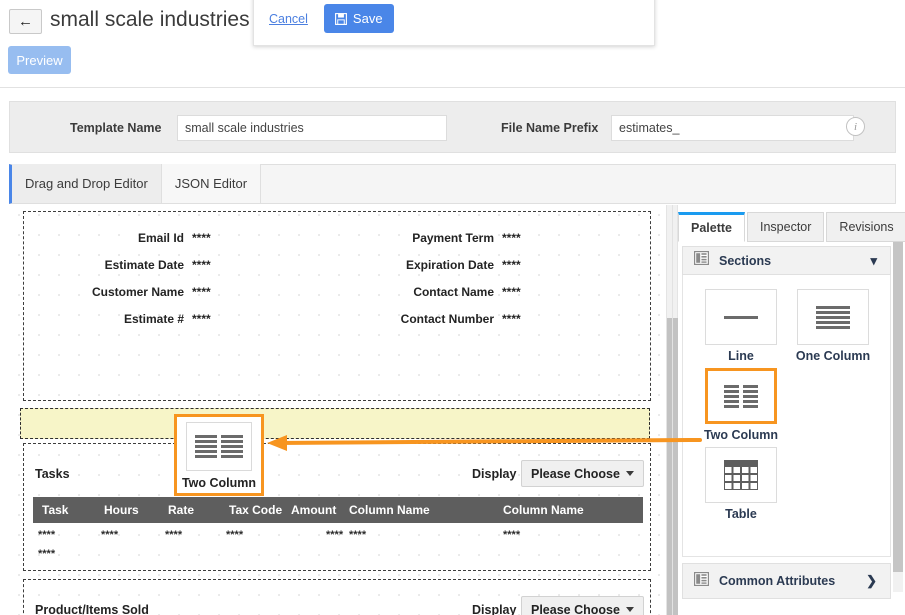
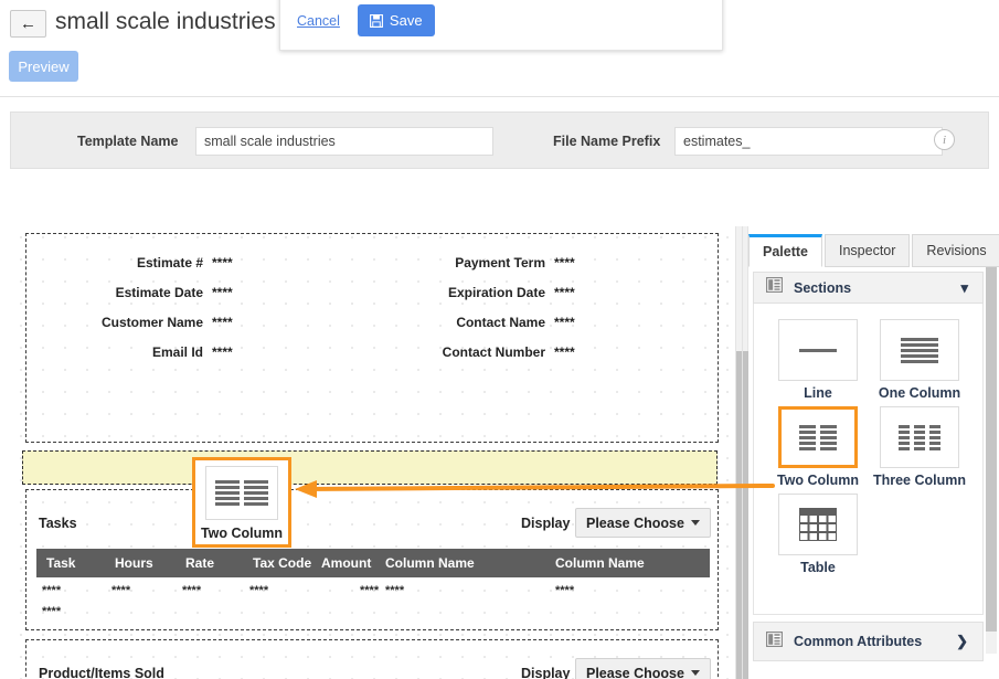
  ←
  small scale industries
  Preview
  Cancel
  Save
  Template Name
  small scale industries
  File Name Prefix
  estimates_
  i
- Drag and Drop Editor
- JSON Editor
- Email Id
+ Estimate #
  ****
  Estimate Date
  ****
  Customer Name
  ****
- Estimate #
+ Email Id
  ****
  Payment Term
  ****
  Expiration Date
  ****
  Contact Name
  ****
  Contact Number
  ****
  Tasks
  Display
  Please Choose
  Task
  Hours
  Rate
  Tax Code
  Amount
  Column Name
  Column Name
  ****
  ****
  ****
  ****
  ****
  ****
  ****
  ****
  Product/Items Sold
  Display
  Please Choose
  Two Column
  Palette
  Inspector
  Revisions
  Sections
  ▾
  Line
  One Column
  Two Column
+ Three Column
  Table
  Common Attributes
  ❯
